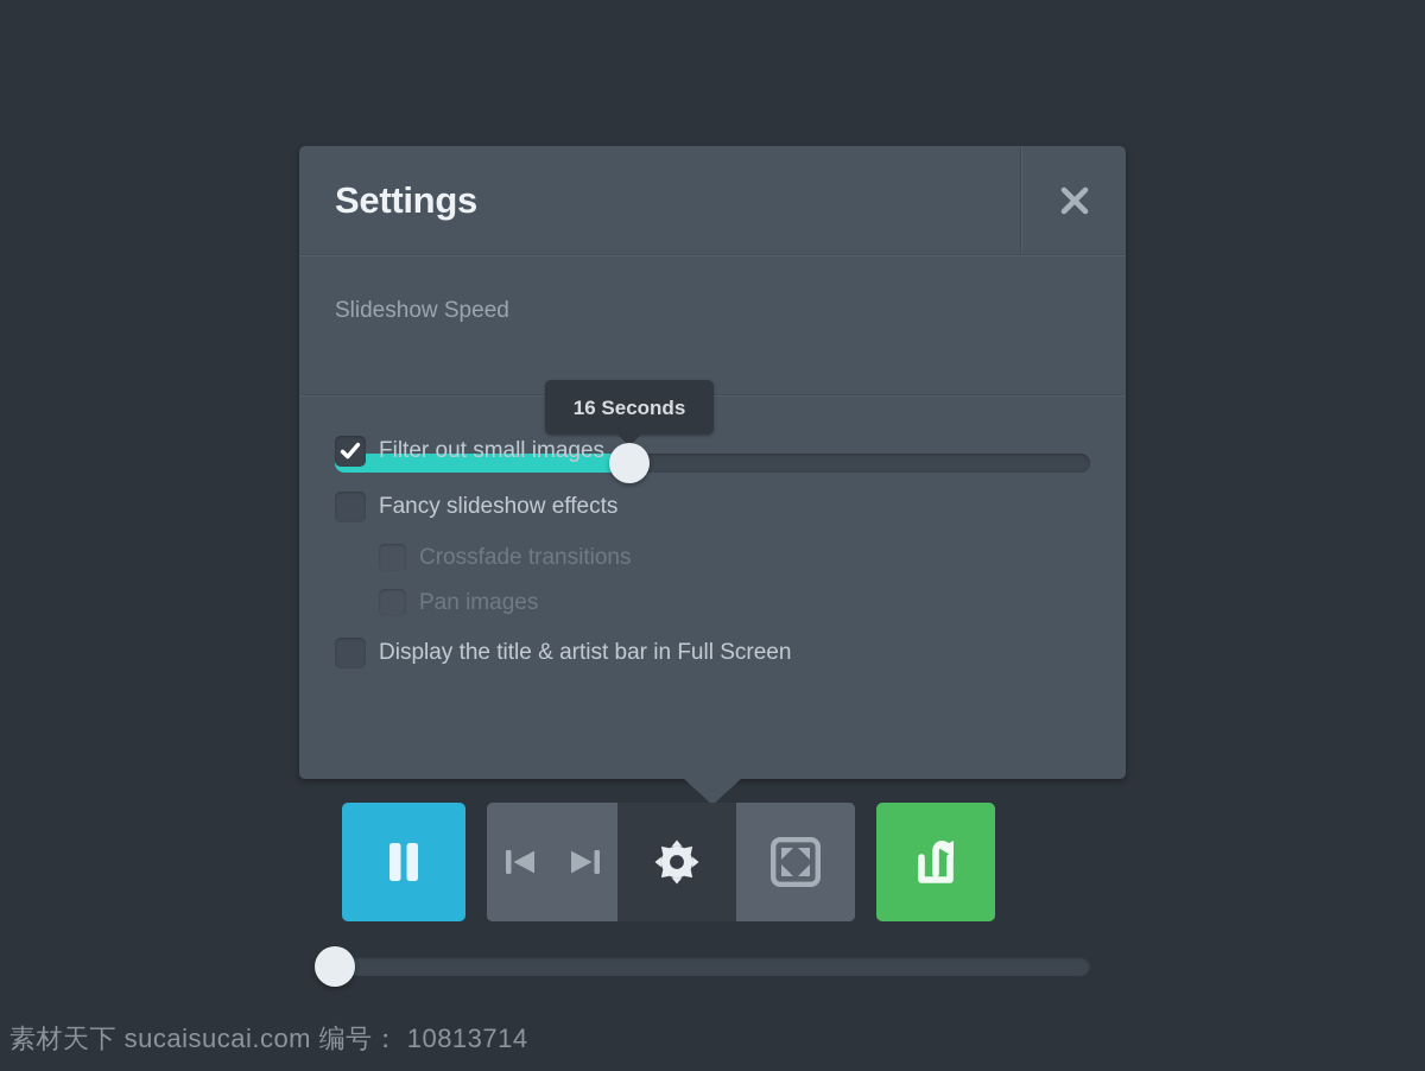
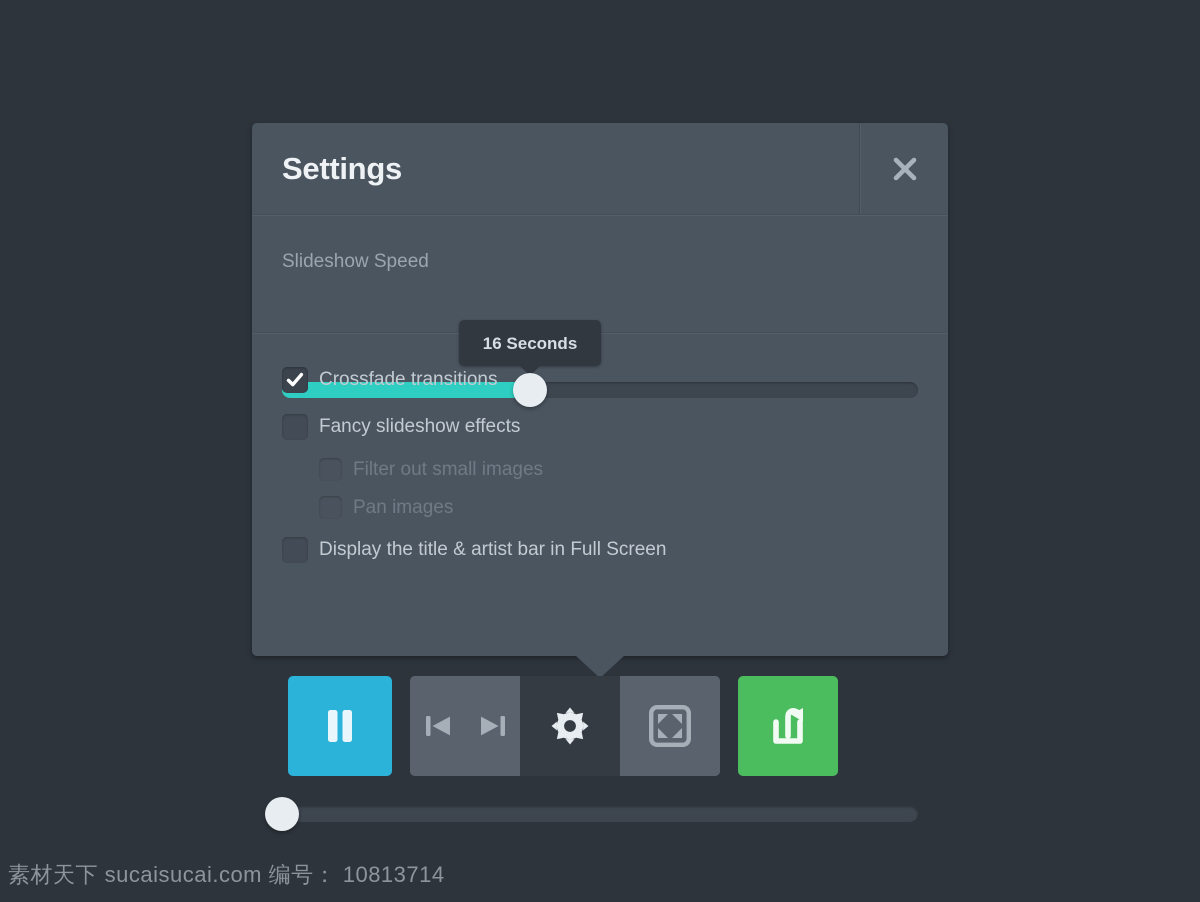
  Settings
  Slideshow Speed
  16 Seconds
- Filter out small images
+ Crossfade transitions
  Fancy slideshow effects
- Crossfade transitions
+ Filter out small images
  Pan images
  Display the title & artist bar in Full Screen
  素材天下 sucaisucai.com 编号： 10813714
